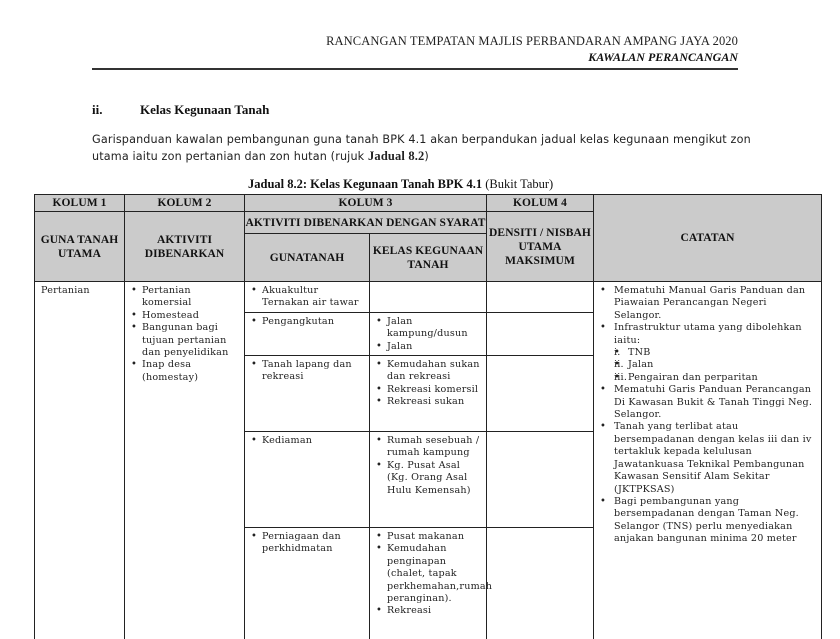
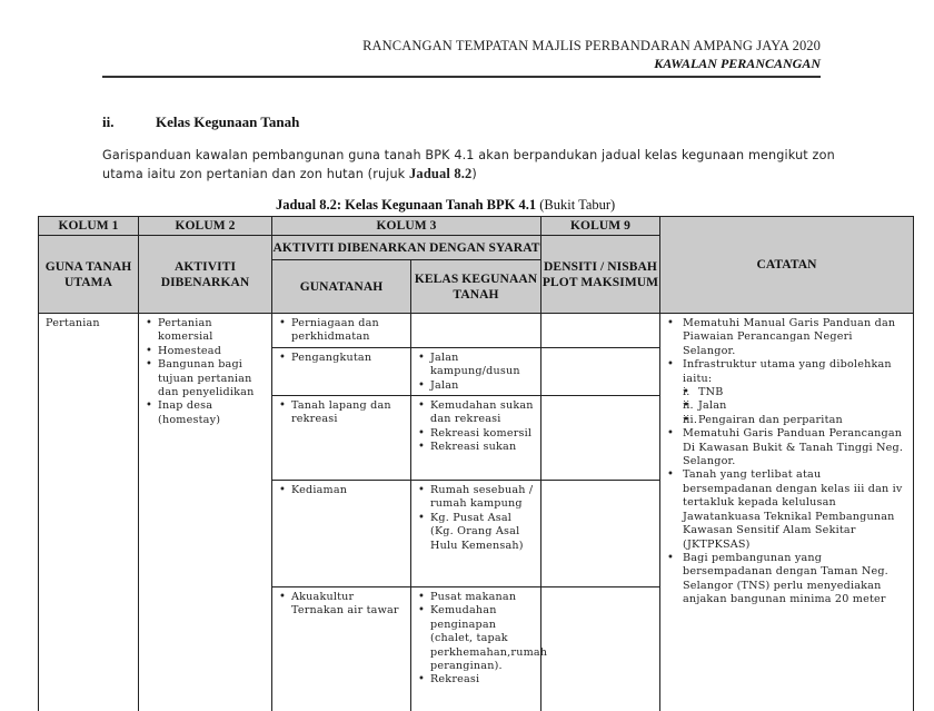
  RANCANGAN TEMPATAN MAJLIS PERBANDARAN AMPANG JAYA 2020
  KAWALAN PERANCANGAN
  ii. Kelas Kegunaan Tanah
  Garispanduan kawalan pembangunan guna tanah BPK 4.1 akan berpandukan jadual kelas kegunaan mengikut zon utama iaitu zon pertanian dan zon hutan (rujuk Jadual 8.2)
  Jadual 8.2: Kelas Kegunaan Tanah BPK 4.1 (Bukit Tabur)
- KOLUM 1	KOLUM 2	KOLUM 3	KOLUM 4	CATATAN
+ KOLUM 1	KOLUM 2	KOLUM 3	KOLUM 9	CATATAN
- GUNA TANAH UTAMA	AKTIVITI DIBENARKAN	AKTIVITI DIBENARKAN DENGAN SYARAT	DENSITI / NISBAH UTAMA MAKSIMUM
+ GUNA TANAH UTAMA	AKTIVITI DIBENARKAN	AKTIVITI DIBENARKAN DENGAN SYARAT	DENSITI / NISBAH PLOT MAKSIMUM
  GUNATANAH	KELAS KEGUNAAN TANAH
- Pertanian	Pertanian komersial Homestead Bangunan bagi tujuan pertanian dan penyelidikan Inap desa (homestay)	Akuakultur Ternakan air tawar			Mematuhi Manual Garis Panduan dan Piawaian Perancangan Negeri Selangor. Infrastruktur utama yang dibolehkan iaitu: i. TNB ii. Jalan iii.Pengairan dan perparitan Mematuhi Garis Panduan Perancangan Di Kawasan Bukit & Tanah Tinggi Neg. Selangor. Tanah yang terlibat atau bersempadanan dengan kelas iii dan iv tertakluk kepada kelulusan Jawatankuasa Teknikal Pembangunan Kawasan Sensitif Alam Sekitar (JKTPKSAS) Bagi pembangunan yang bersempadanan dengan Taman Neg. Selangor (TNS) perlu menyediakan anjakan bangunan minima 20 meter
+ Pertanian	Pertanian komersial Homestead Bangunan bagi tujuan pertanian dan penyelidikan Inap desa (homestay)	Perniagaan dan perkhidmatan			Mematuhi Manual Garis Panduan dan Piawaian Perancangan Negeri Selangor. Infrastruktur utama yang dibolehkan iaitu: i. TNB ii. Jalan iii.Pengairan dan perparitan Mematuhi Garis Panduan Perancangan Di Kawasan Bukit & Tanah Tinggi Neg. Selangor. Tanah yang terlibat atau bersempadanan dengan kelas iii dan iv tertakluk kepada kelulusan Jawatankuasa Teknikal Pembangunan Kawasan Sensitif Alam Sekitar (JKTPKSAS) Bagi pembangunan yang bersempadanan dengan Taman Neg. Selangor (TNS) perlu menyediakan anjakan bangunan minima 20 meter
  Pengangkutan	Jalan kampung/dusun Jalan
  Tanah lapang dan rekreasi	Kemudahan sukan dan rekreasi Rekreasi komersil Rekreasi sukan
  Kediaman	Rumah sesebuah / rumah kampung Kg. Pusat Asal (Kg. Orang Asal Hulu Kemensah)
- Perniagaan dan perkhidmatan	Pusat makanan Kemudahan penginapan (chalet, tapak perkhemahan,rumah peranginan). Rekreasi
+ Akuakultur Ternakan air tawar	Pusat makanan Kemudahan penginapan (chalet, tapak perkhemahan,rumah peranginan). Rekreasi
